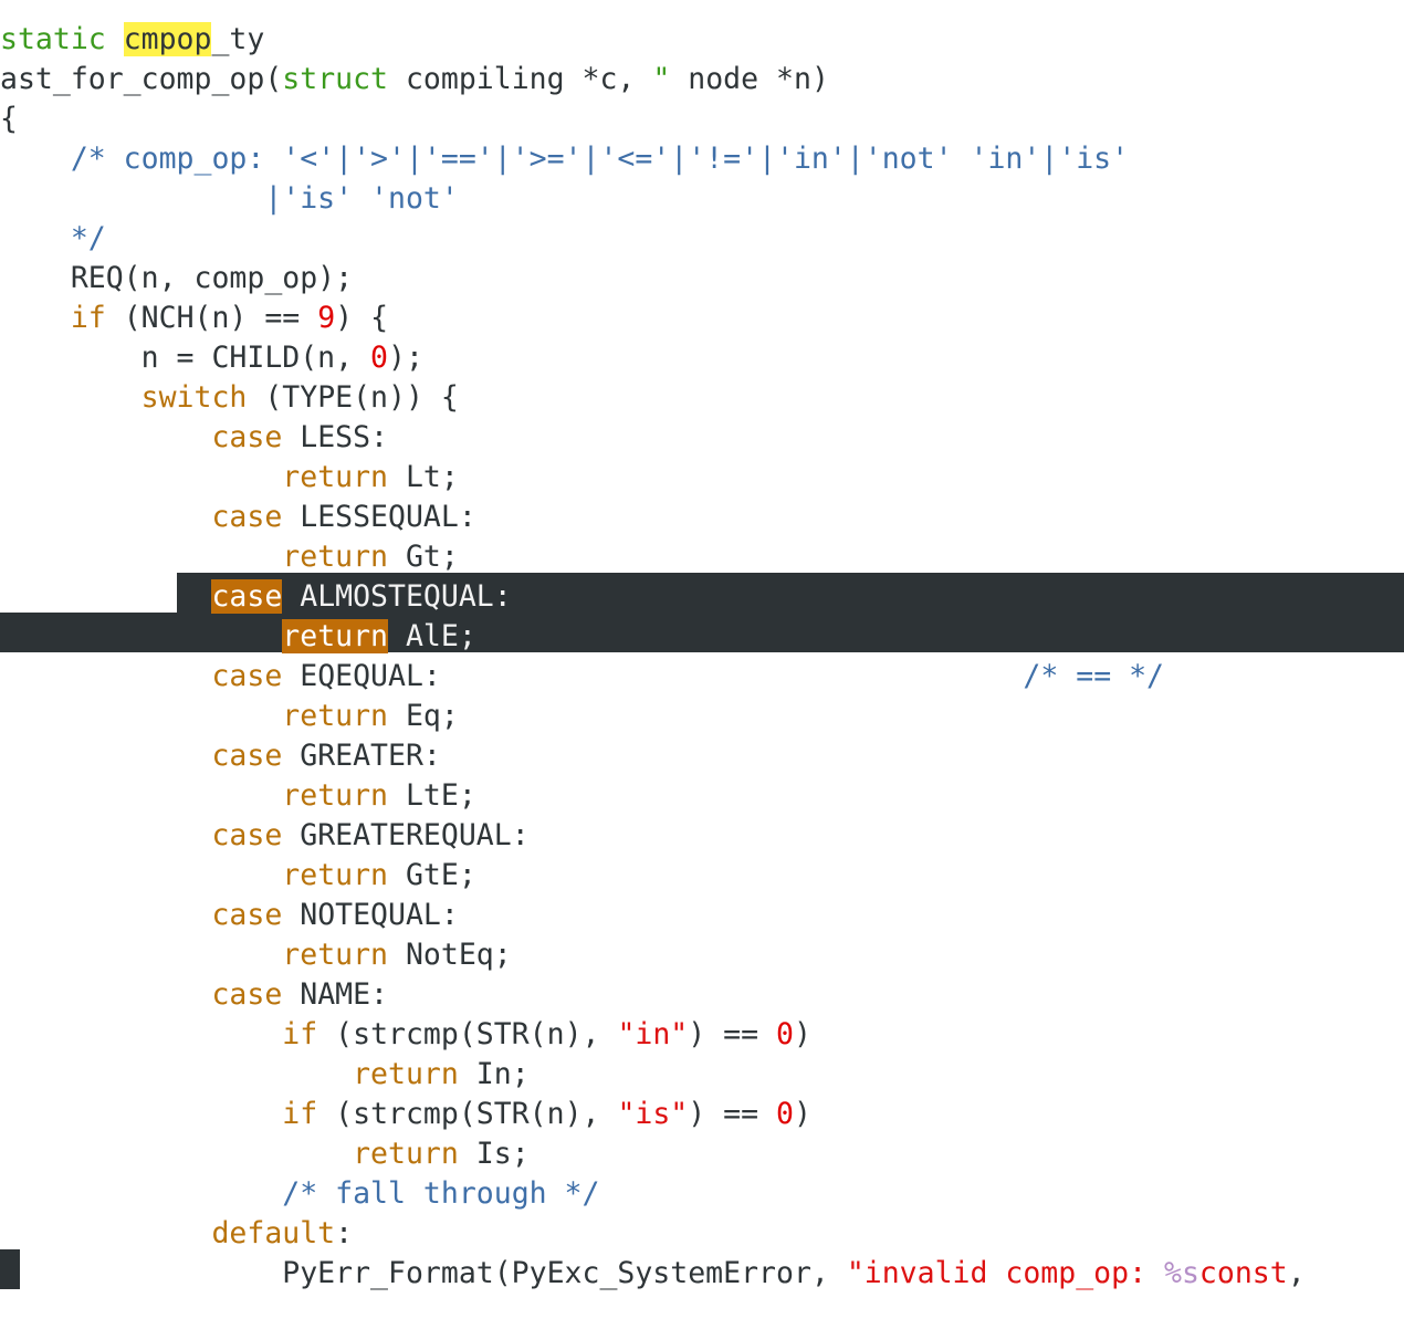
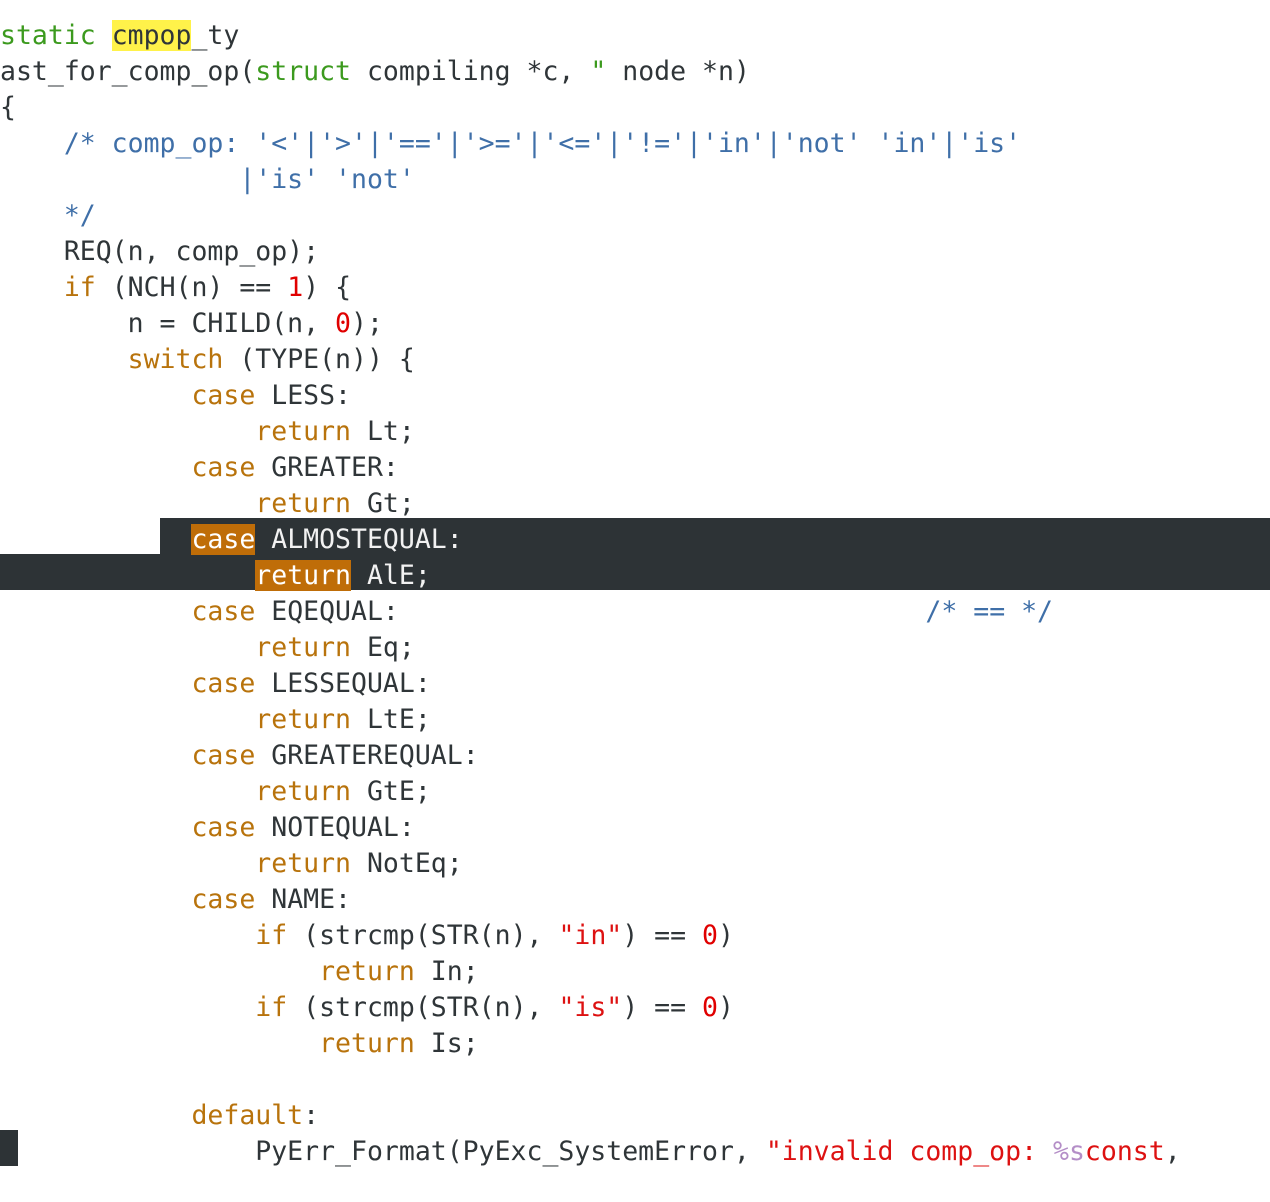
  static cmpop_ty
  ast_for_comp_op(struct compiling *c, " node *n)
  {
  /* comp_op: '<'|'>'|'=='|'>='|'<='|'!='|'in'|'not' 'in'|'is'
  |'is' 'not'
  */
  REQ(n, comp_op);
- if (NCH(n) == 9) {
+ if (NCH(n) == 1) {
  n = CHILD(n, 0);
  switch (TYPE(n)) {
  case LESS:
  return Lt;
- case LESSEQUAL:
+ case GREATER:
  return Gt;
  case ALMOSTEQUAL:
  return AlE;
  case EQEQUAL: /* == */
  return Eq;
- case GREATER:
+ case LESSEQUAL:
  return LtE;
  case GREATEREQUAL:
  return GtE;
  case NOTEQUAL:
  return NotEq;
  case NAME:
  if (strcmp(STR(n), "in") == 0)
  return In;
  if (strcmp(STR(n), "is") == 0)
  return Is;
- /* fall through */
  default:
  PyErr_Format(PyExc_SystemError, "invalid comp_op: %sconst,
